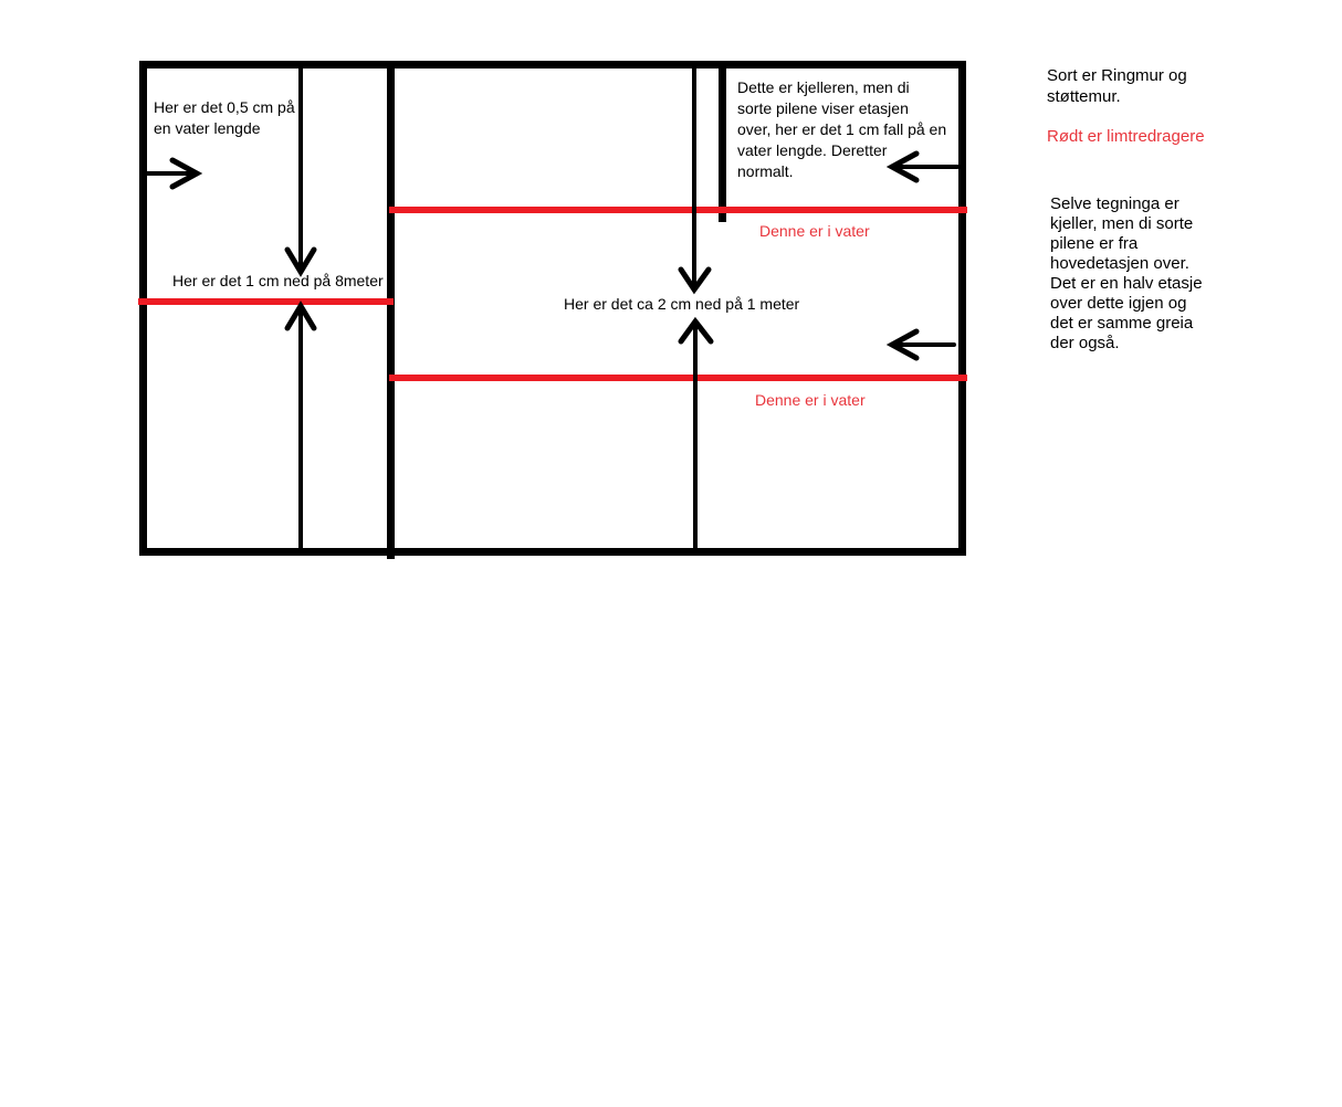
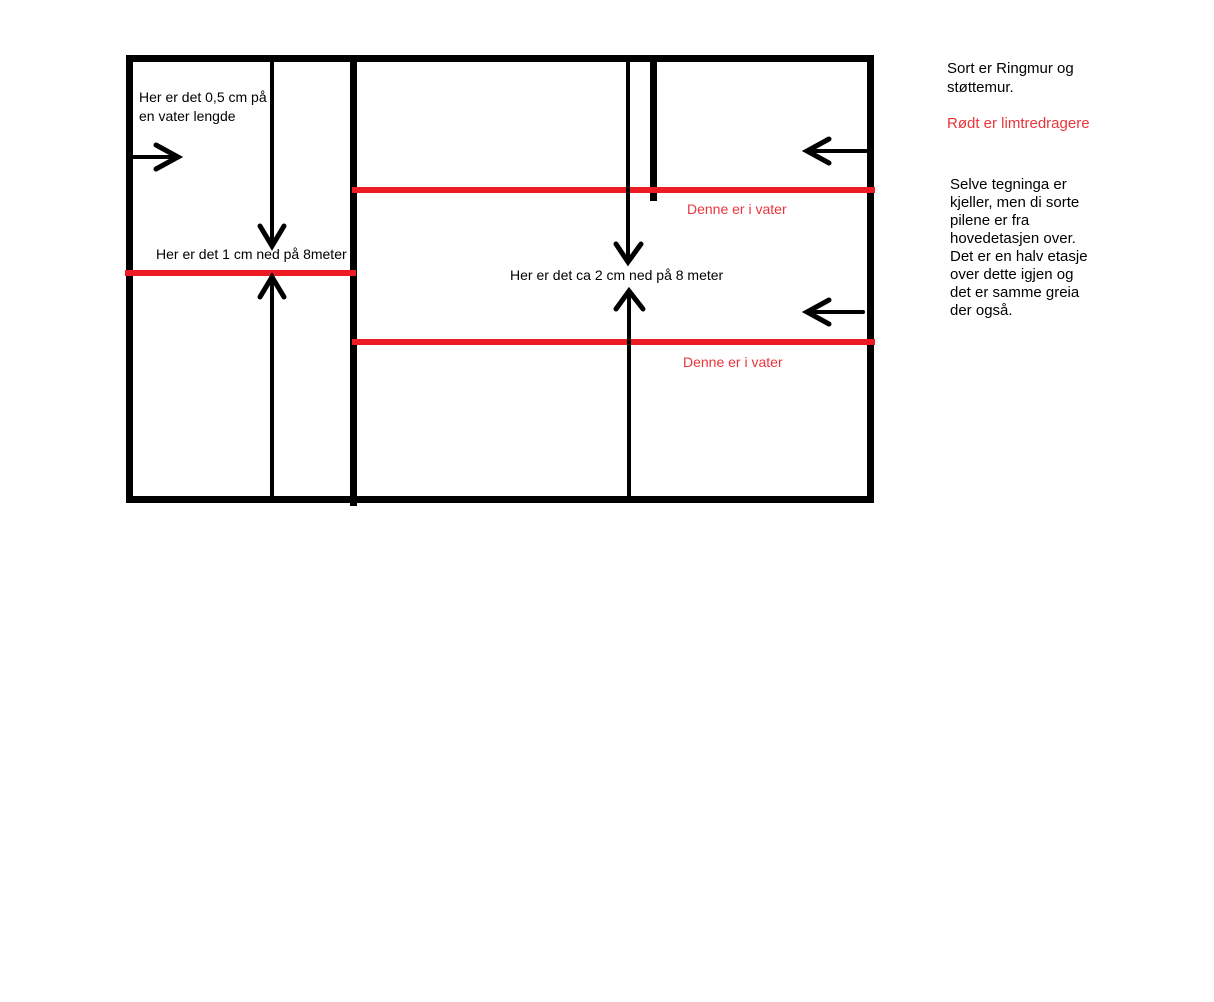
  Her er det 0,5 cm på
  en vater lengde
  Her er det 1 cm ned på 8meter
- Dette er kjelleren, men di
- sorte pilene viser etasjen
- over, her er det 1 cm fall på en
- vater lengde. Deretter
- normalt.
  Denne er i vater
- Her er det ca 2 cm ned på 1 meter
+ Her er det ca 2 cm ned på 8 meter
  Denne er i vater
  Sort er Ringmur og
  støttemur.
  Rødt er limtredragere
  Selve tegninga er
  kjeller, men di sorte
  pilene er fra
  hovedetasjen over.
  Det er en halv etasje
  over dette igjen og
  det er samme greia
  der også.
